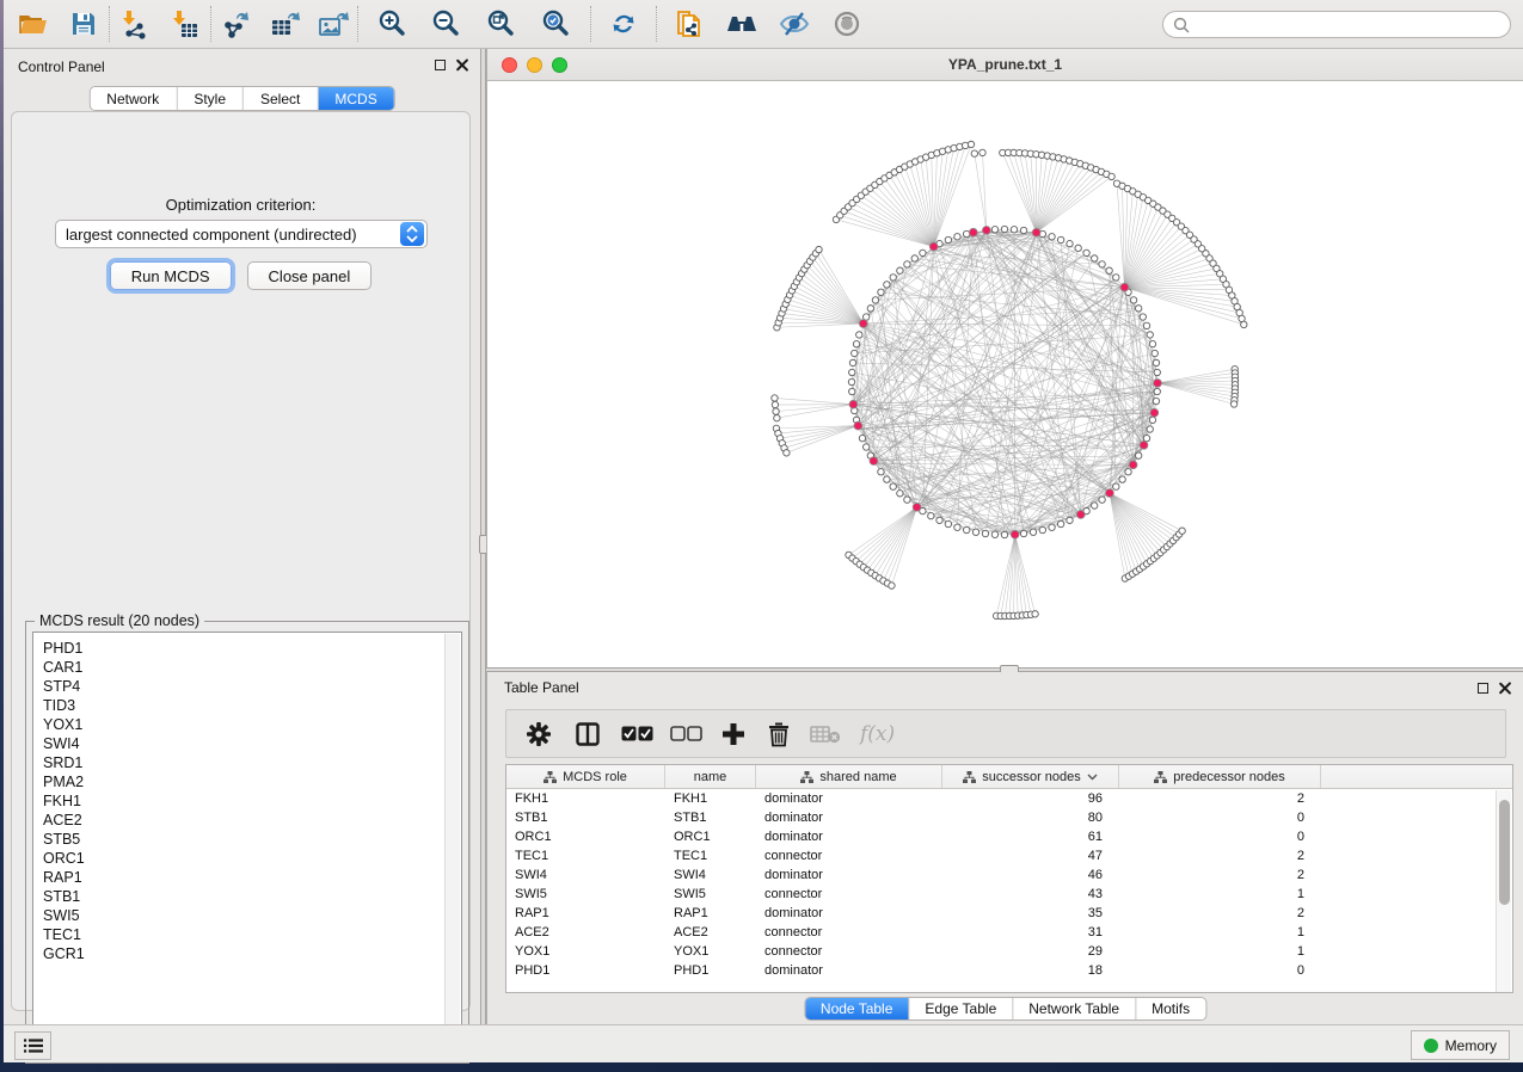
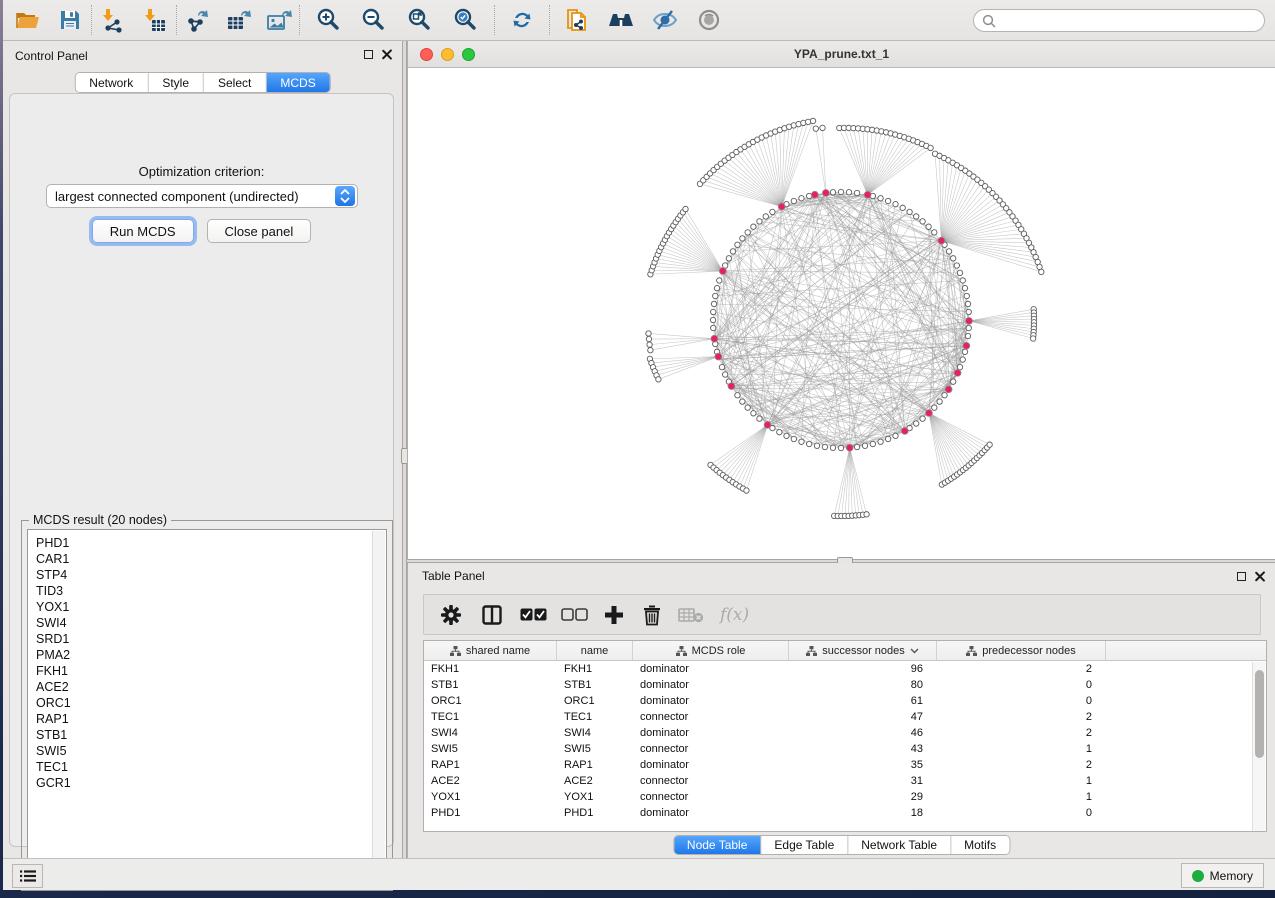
  Control Panel
  Network
  Style
  Select
  MCDS
  Optimization criterion:
  largest connected component (undirected)
  Run MCDS
  Close panel
  MCDS result (20 nodes)
  PHD1
  CAR1
  STP4
  TID3
  YOX1
  SWI4
  SRD1
  PMA2
  FKH1
  ACE2
- STB5
  ORC1
  RAP1
  STB1
  SWI5
  TEC1
  GCR1
  YPA_prune.txt_1
  Table Panel
  f(x)
- MCDS role
+ shared name
  name
- shared name
+ MCDS role
  successor nodes
  predecessor nodes
  FKH1
  FKH1
  dominator
  96
  2
  STB1
  STB1
  dominator
  80
  0
  ORC1
  ORC1
  dominator
  61
  0
  TEC1
  TEC1
  connector
  47
  2
  SWI4
  SWI4
  dominator
  46
  2
  SWI5
  SWI5
  connector
  43
  1
  RAP1
  RAP1
  dominator
  35
  2
  ACE2
  ACE2
  connector
  31
  1
  YOX1
  YOX1
  connector
  29
  1
  PHD1
  PHD1
  dominator
  18
  0
  Node Table
  Edge Table
  Network Table
  Motifs
  Memory
